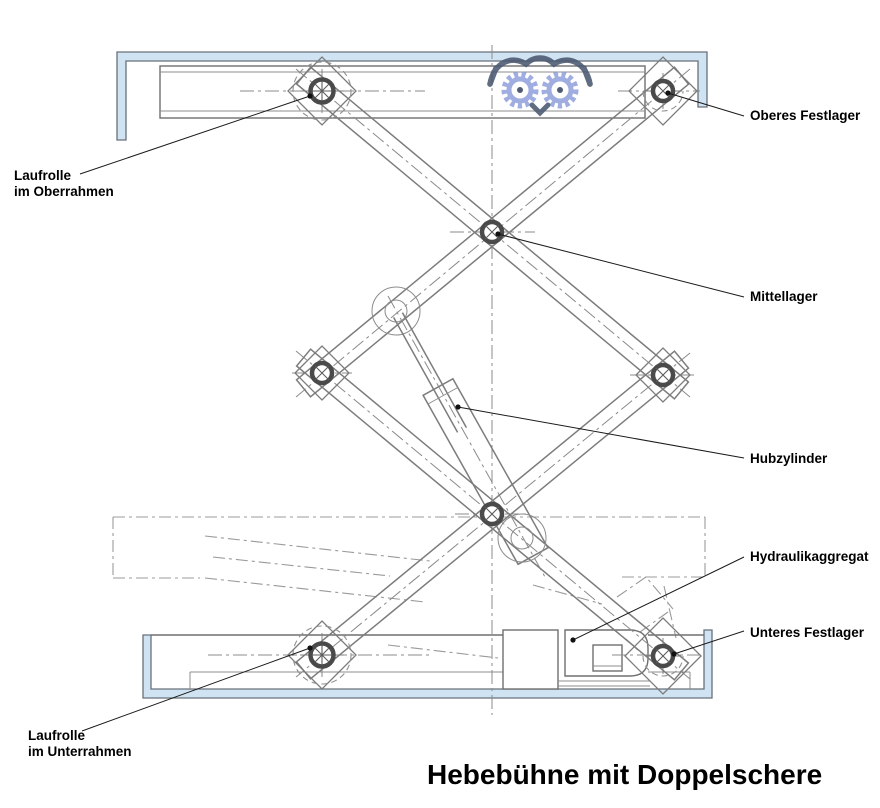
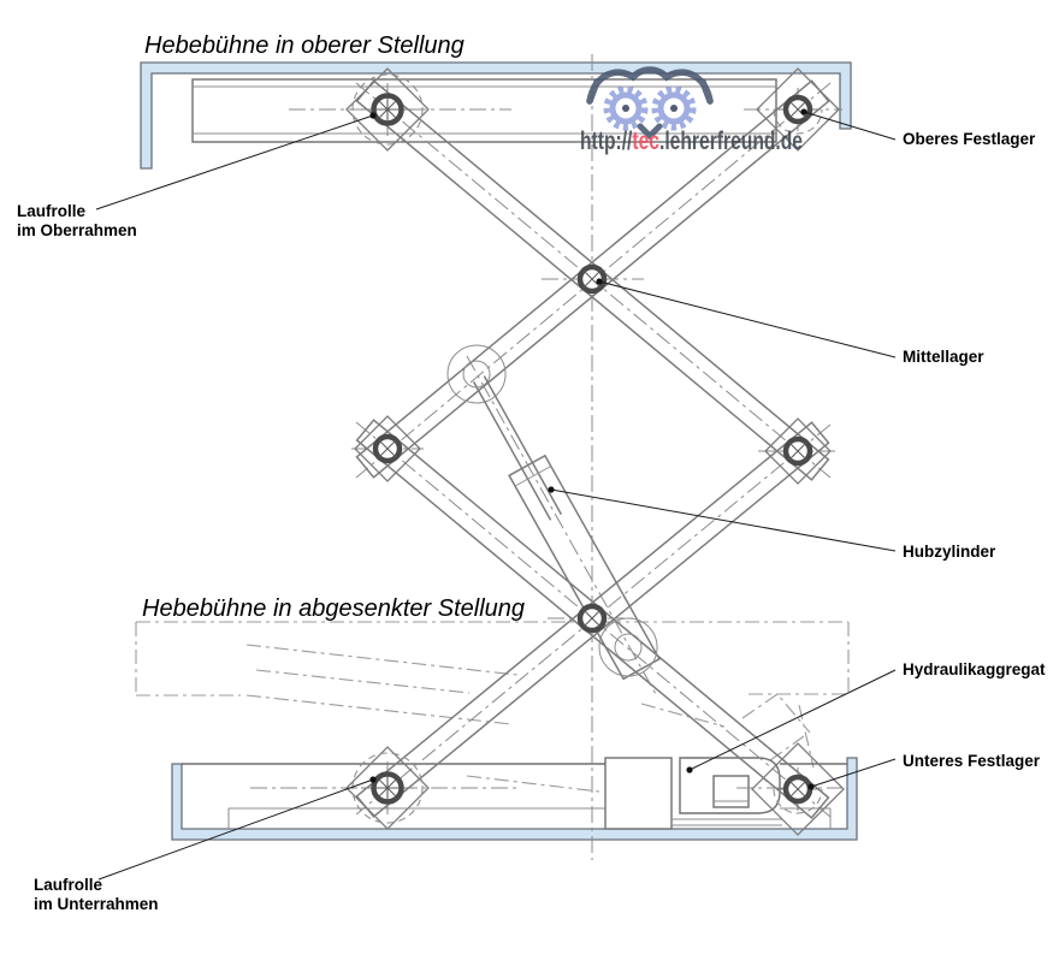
+ http://tec.lehrerfreund.de
+ Hebebühne in oberer Stellung
+ Hebebühne in abgesenkter Stellung
  Oberes Festlager
  Laufrolle
  im Oberrahmen
  Mittellager
  Hubzylinder
  Hydraulikaggregat
  Unteres Festlager
  Laufrolle
  im Unterrahmen
- Hebebühne mit Doppelschere
